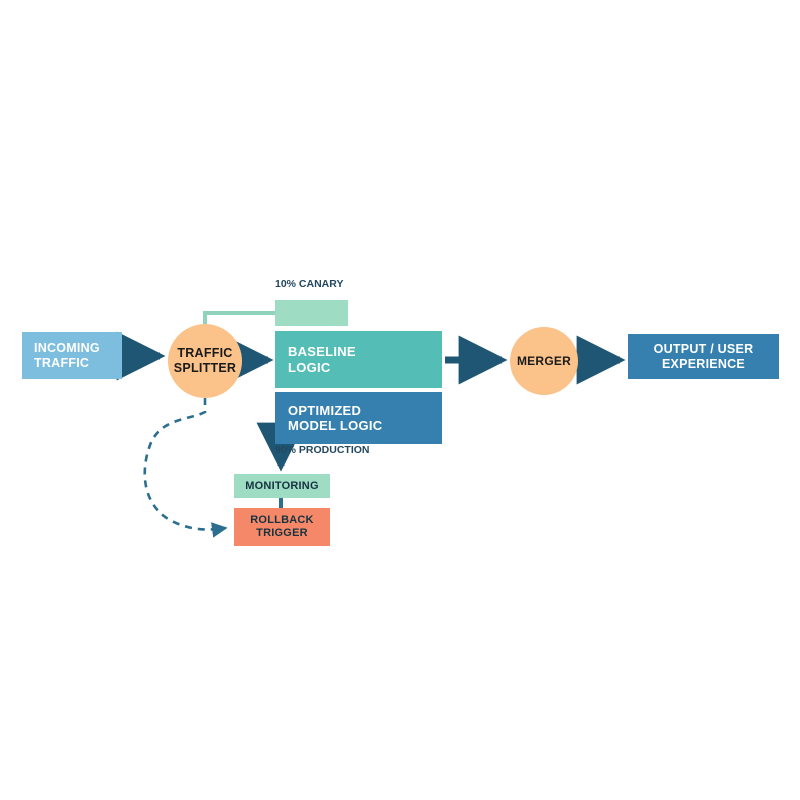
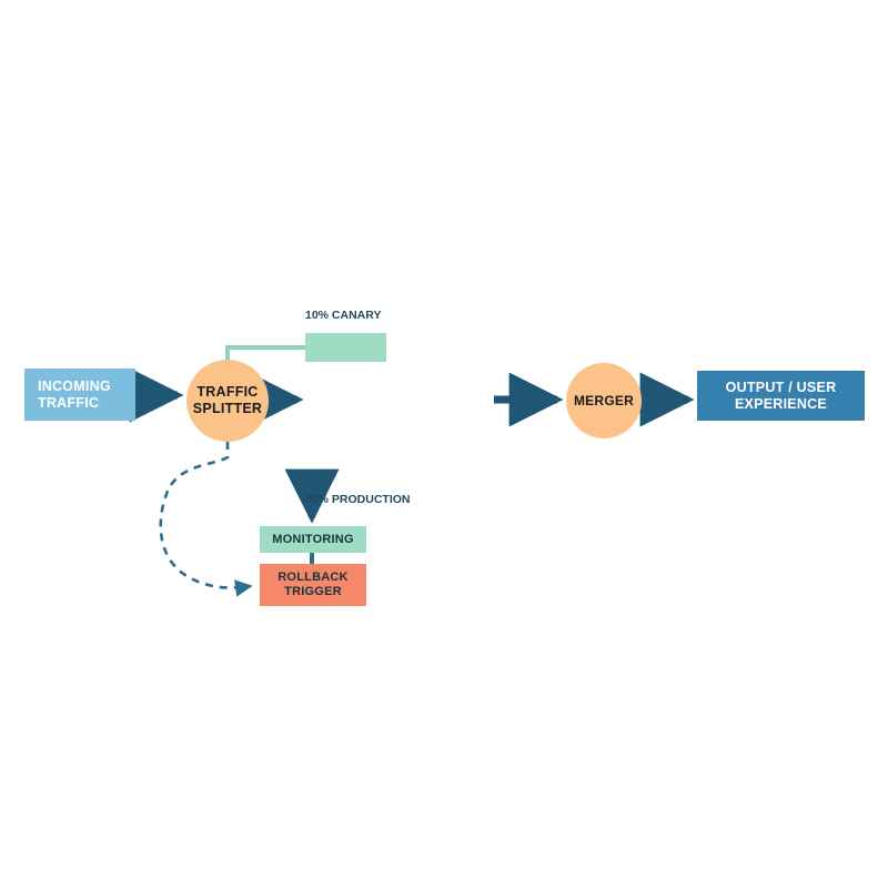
  INCOMING
  TRAFFIC
  TRAFFIC
  SPLITTER
- BASELINE
- LOGIC
- OPTIMIZED
- MODEL LOGIC
  MERGER
  OUTPUT / USER
  EXPERIENCE
  MONITORING
  ROLLBACK
  TRIGGER
  10% CANARY
  90% PRODUCTION
